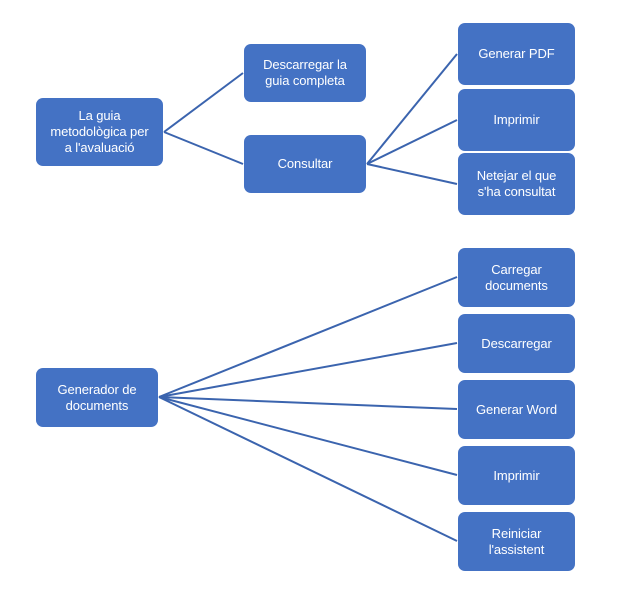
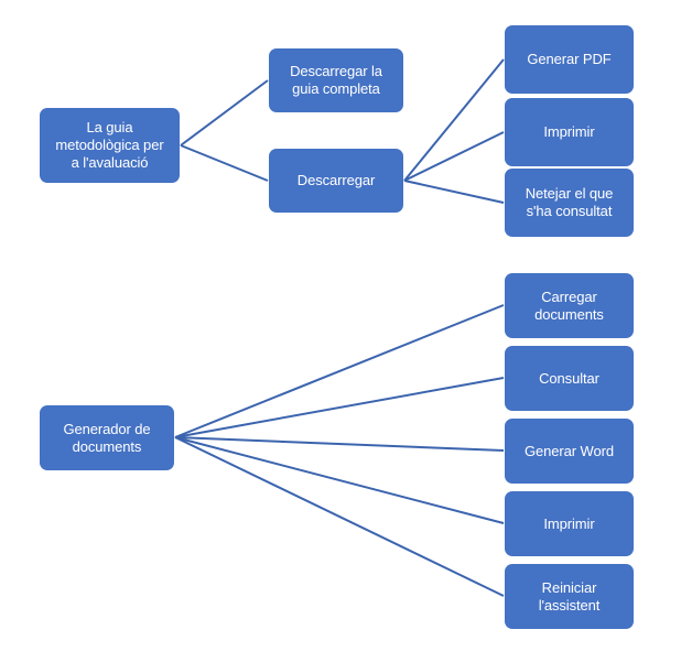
  La guia
  metodològica per
  a l'avaluació
  Descarregar la
  guia completa
- Consultar
+ Descarregar
  Generar PDF
  Imprimir
  Netejar el que
  s'ha consultat
  Generador de
  documents
  Carregar
  documents
- Descarregar
+ Consultar
  Generar Word
  Imprimir
  Reiniciar
  l'assistent
